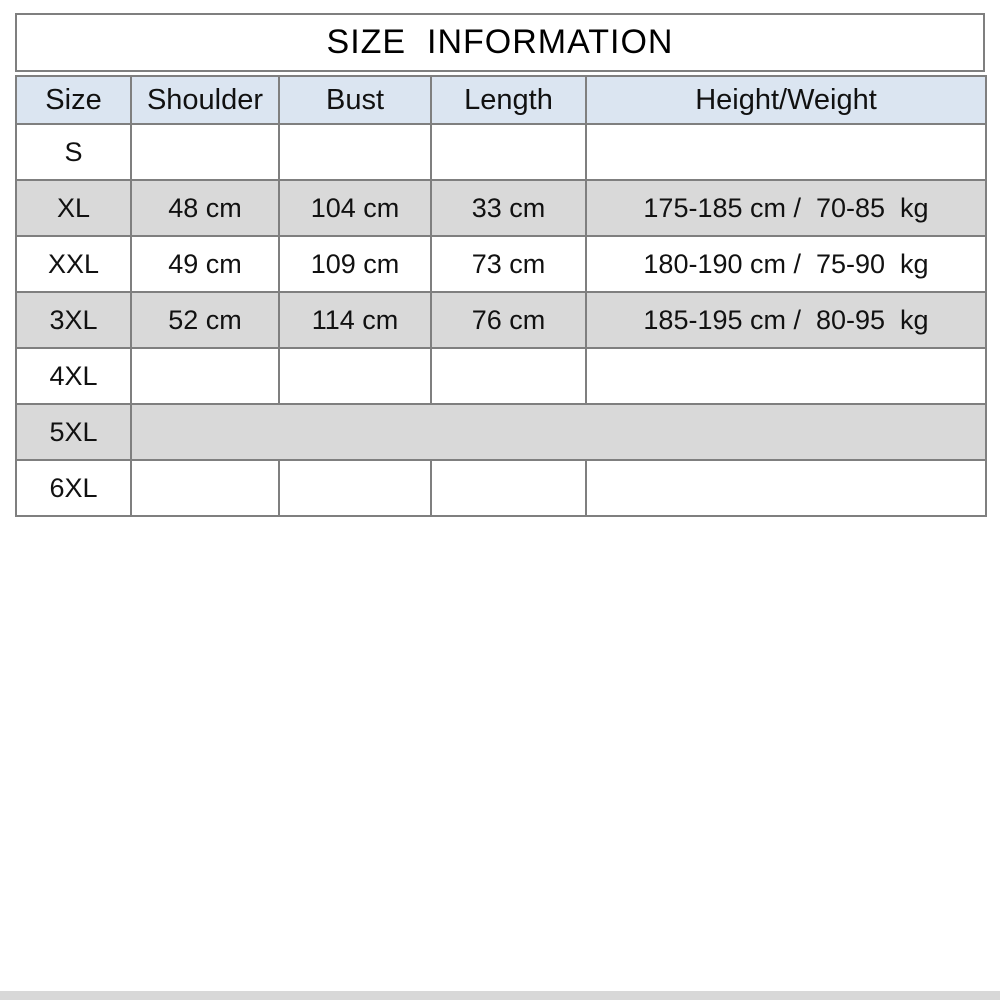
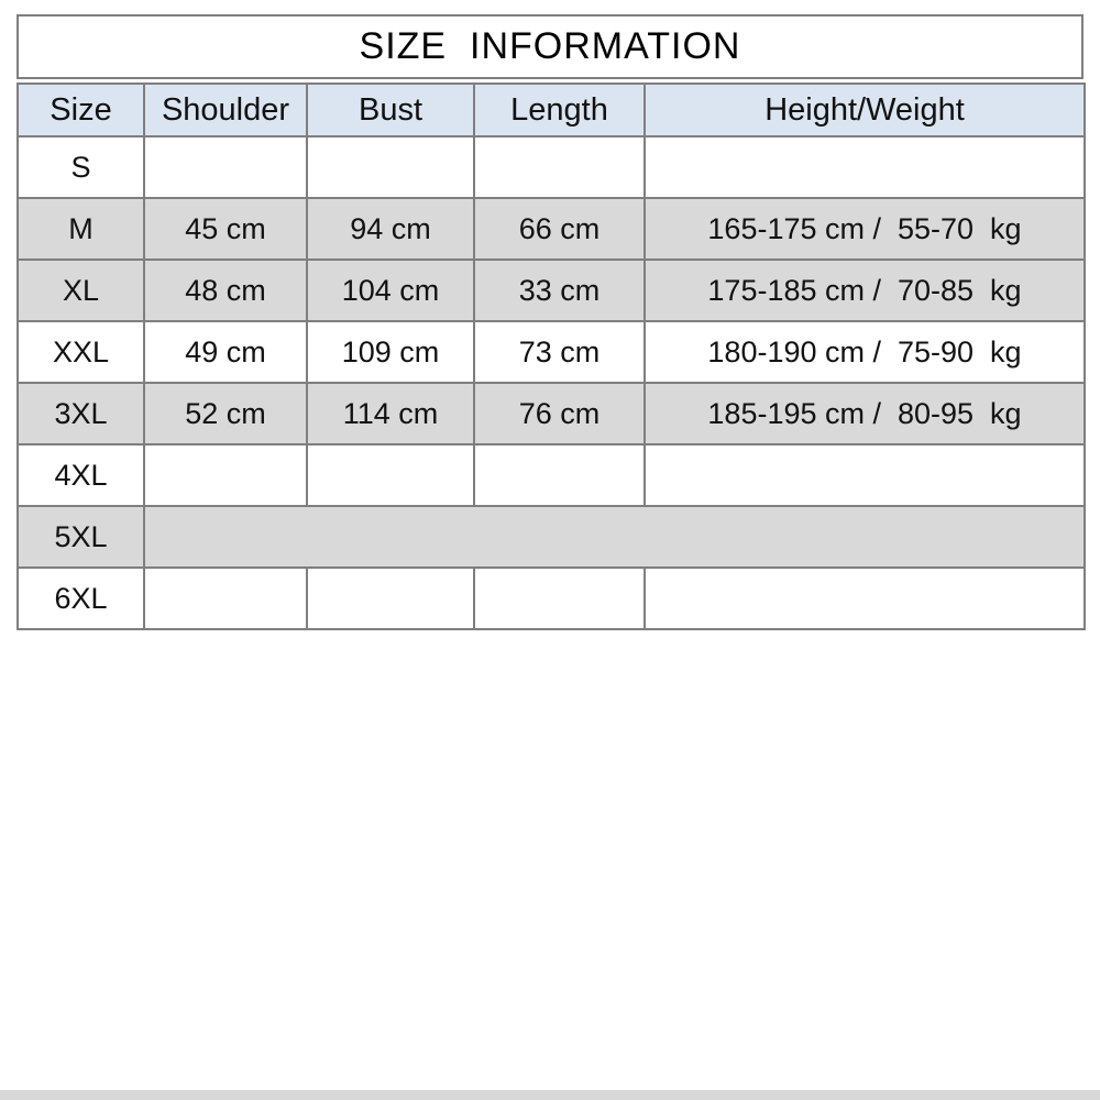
  SIZE INFORMATION
  Size	Shoulder	Bust	Length	Height/Weight
  S
+ M	45 cm	94 cm	66 cm	165-175 cm / 55-70 kg
  XL	48 cm	104 cm	33 cm	175-185 cm / 70-85 kg
  XXL	49 cm	109 cm	73 cm	180-190 cm / 75-90 kg
  3XL	52 cm	114 cm	76 cm	185-195 cm / 80-95 kg
  4XL
  5XL
  6XL
